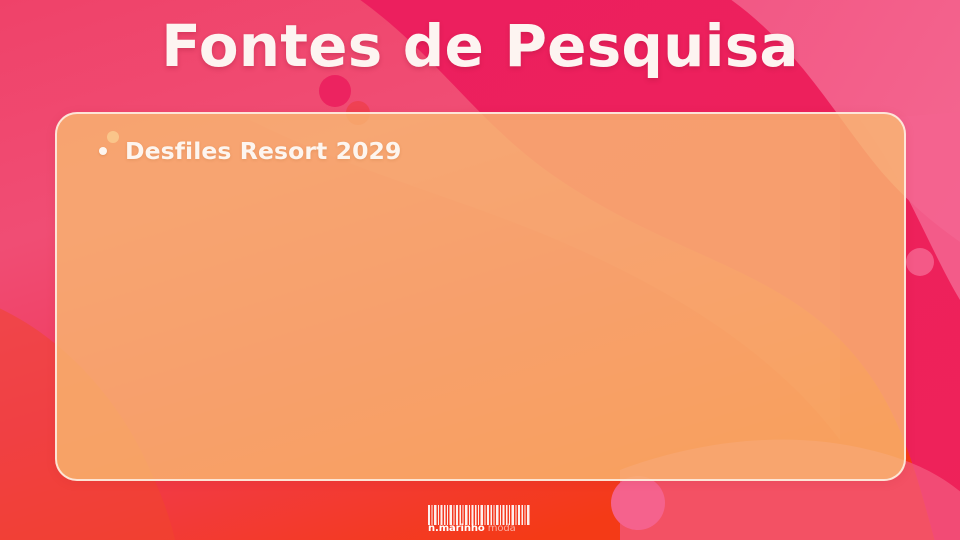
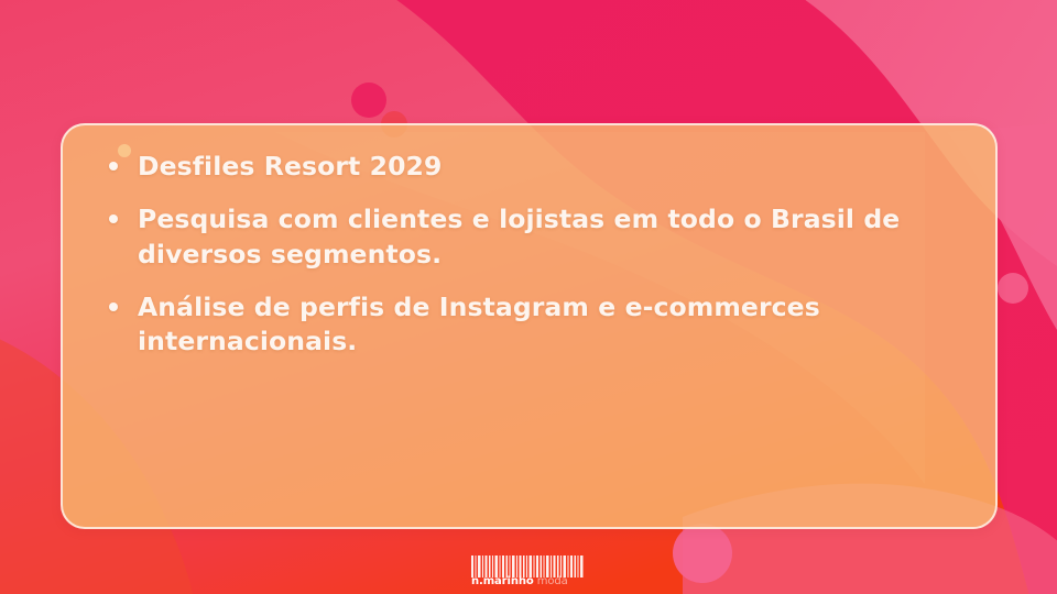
- Fontes de Pesquisa
  Desfiles Resort 2029
+ Pesquisa com clientes e lojistas em todo o Brasil de diversos segmentos.
+ Análise de perfis de Instagram e e-commerces internacionais.
  n.marinho moda
